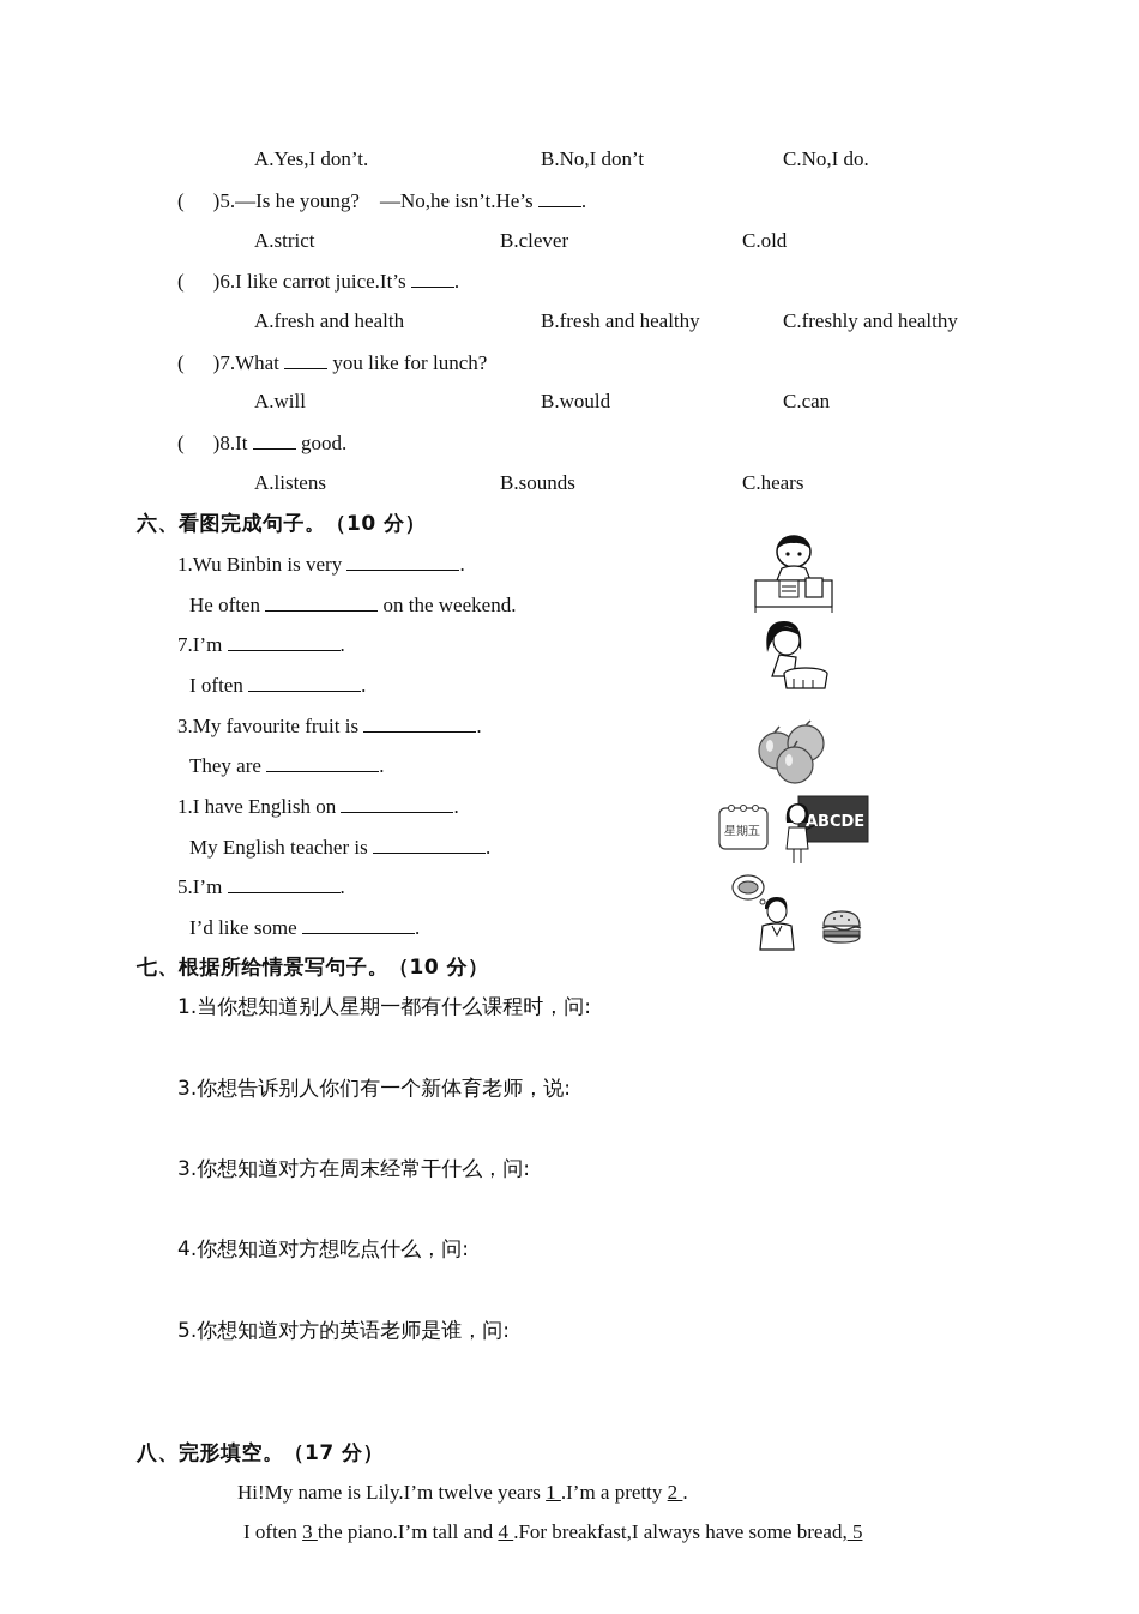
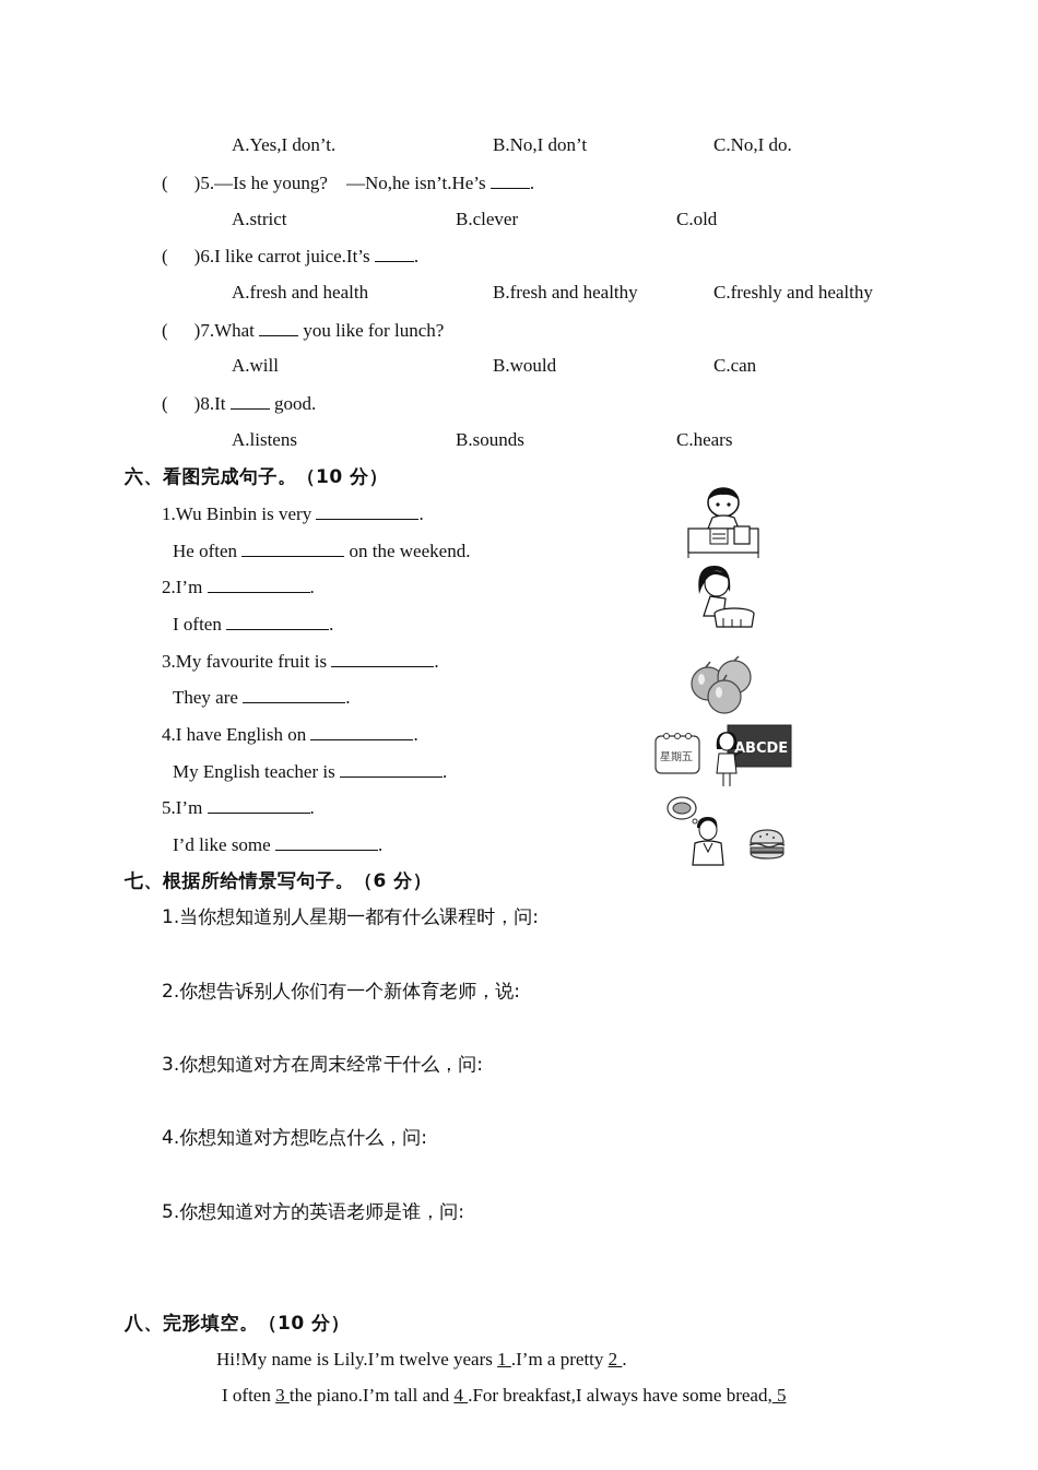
  A.Yes,I don’t.
  B.No,I don’t
  C.No,I do.
  ( )5.—Is he young? —No,he isn’t.He’s .
  A.strict
  B.clever
  C.old
  ( )6.I like carrot juice.It’s .
  A.fresh and health
  B.fresh and healthy
  C.freshly and healthy
  ( )7.What you like for lunch?
  A.will
  B.would
  C.can
  ( )8.It good.
  A.listens
  B.sounds
  C.hears
  六、看图完成句子。（10 分）
  1.Wu Binbin is very .
  He often on the weekend.
- 7.I’m .
+ 2.I’m .
  I often .
  3.My favourite fruit is .
  They are .
- 1.I have English on .
+ 4.I have English on .
  My English teacher is .
  5.I’m .
  I’d like some .
  星期五
  ABCDE
- 七、根据所给情景写句子。（10 分）
+ 七、根据所给情景写句子。（6 分）
  1.当你想知道别人星期一都有什么课程时，问:
- 3.你想告诉别人你们有一个新体育老师，说:
+ 2.你想告诉别人你们有一个新体育老师，说:
  3.你想知道对方在周末经常干什么，问:
  4.你想知道对方想吃点什么，问:
  5.你想知道对方的英语老师是谁，问:
- 八、完形填空。（17 分）
+ 八、完形填空。（10 分）
  Hi!My name is Lily.I’m twelve years 1 .I’m a pretty 2 .
  I often 3 the piano.I’m tall and 4 .For breakfast,I always have some bread, 5
